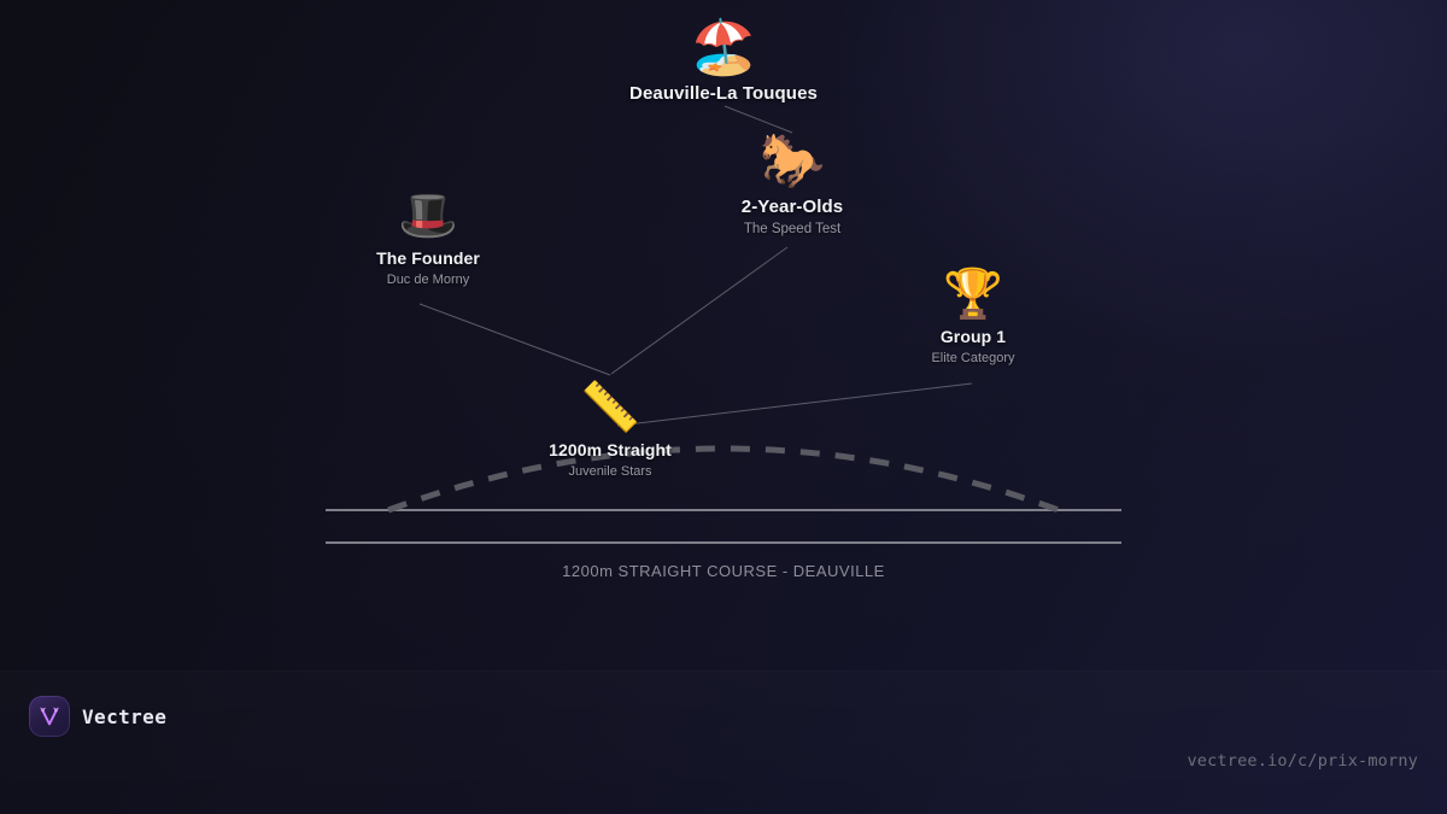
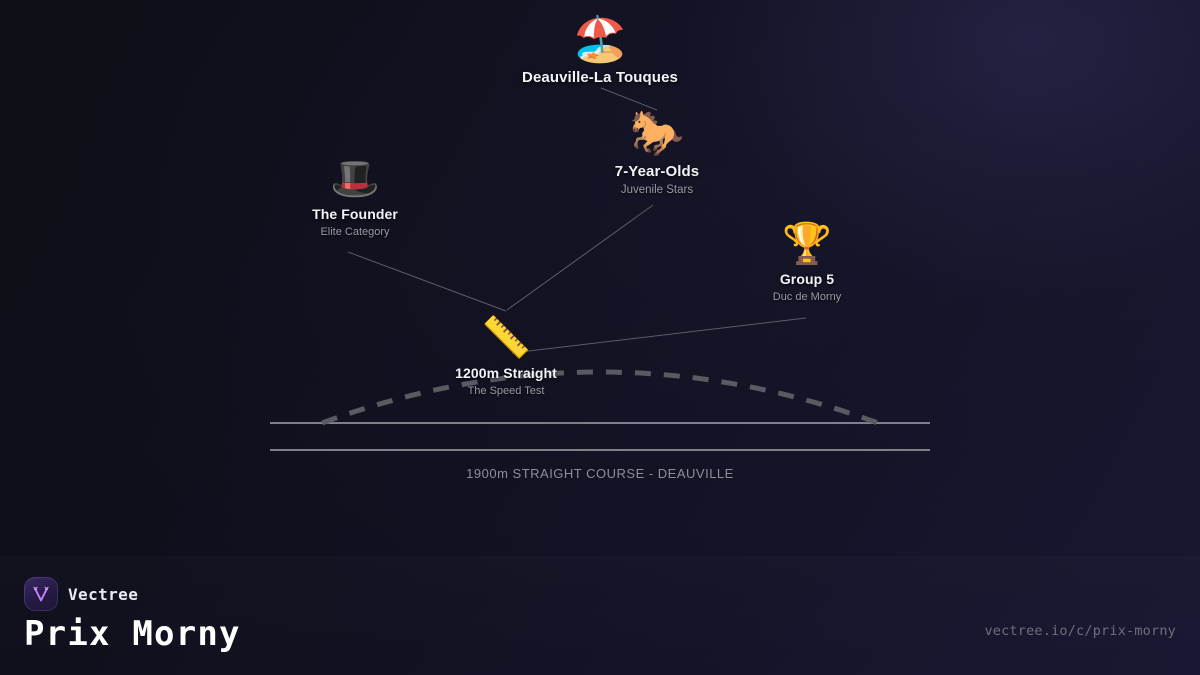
  🏖️
  Deauville-La Touques
  🐎
- 2-Year-Olds
+ 7-Year-Olds
- The Speed Test
+ Juvenile Stars
  🎩
  The Founder
- Duc de Morny
+ Elite Category
  🏆
- Group 1
+ Group 5
- Elite Category
+ Duc de Morny
  📏
  1200m Straight
- Juvenile Stars
+ The Speed Test
- 1200m STRAIGHT COURSE - DEAUVILLE
+ 1900m STRAIGHT COURSE - DEAUVILLE
  Vectree
+ Prix Morny
  vectree.io/c/prix-morny
